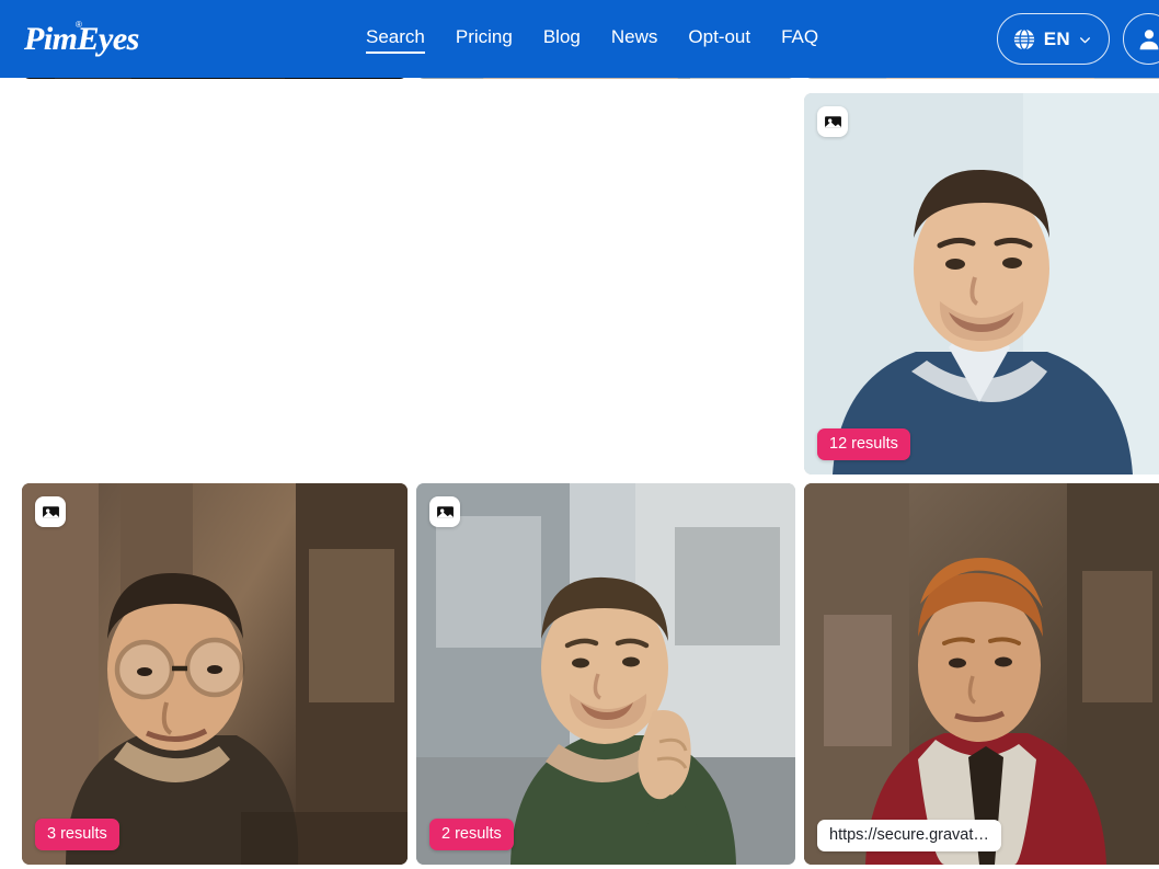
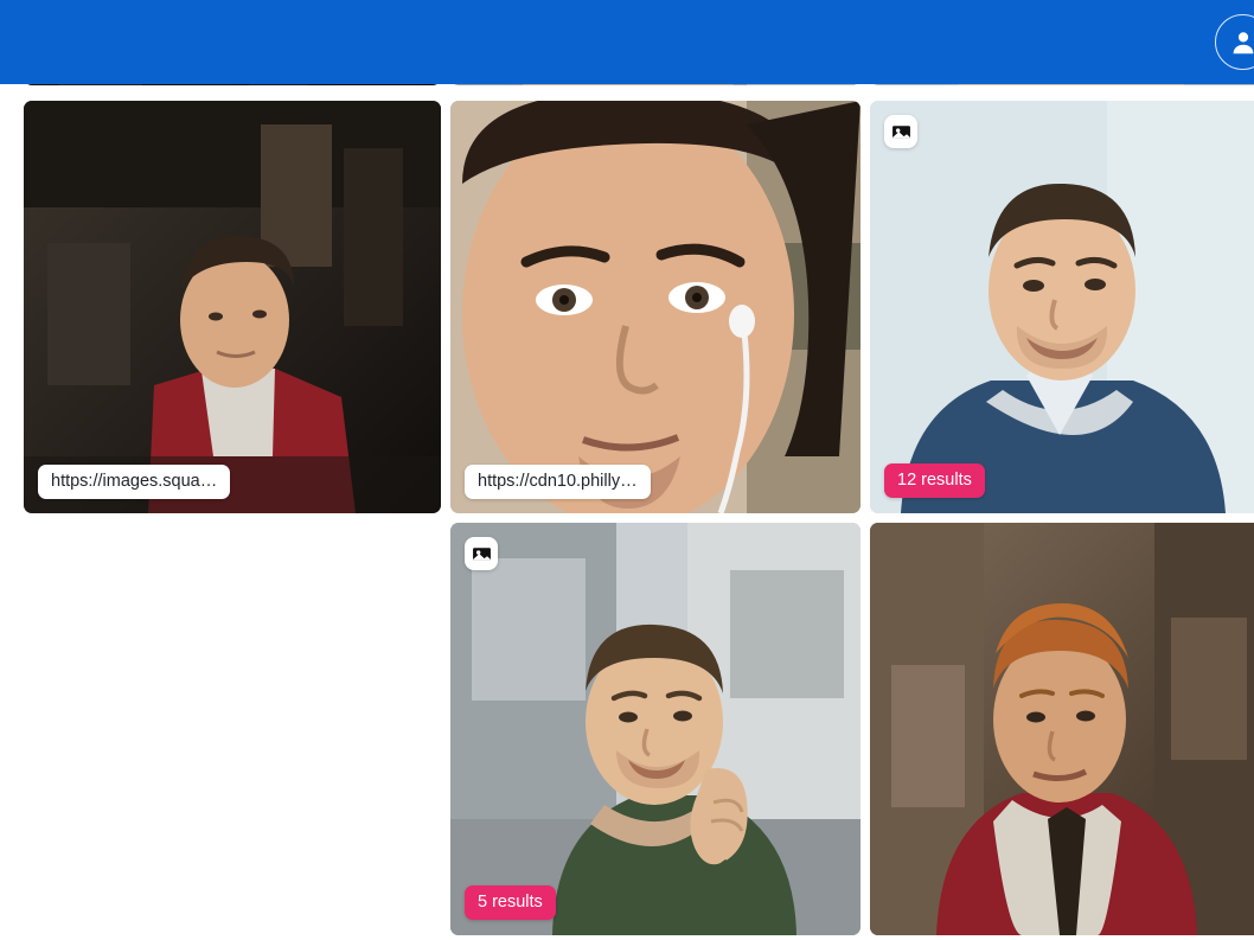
+ https://images.squa…
+ https://cdn10.philly…
  12 results
- 3 results
- 2 results
+ 5 results
- https://secure.gravat…
- PimEyes
- ®
- Search
- Pricing
- Blog
- News
- Opt-out
- FAQ
- EN
